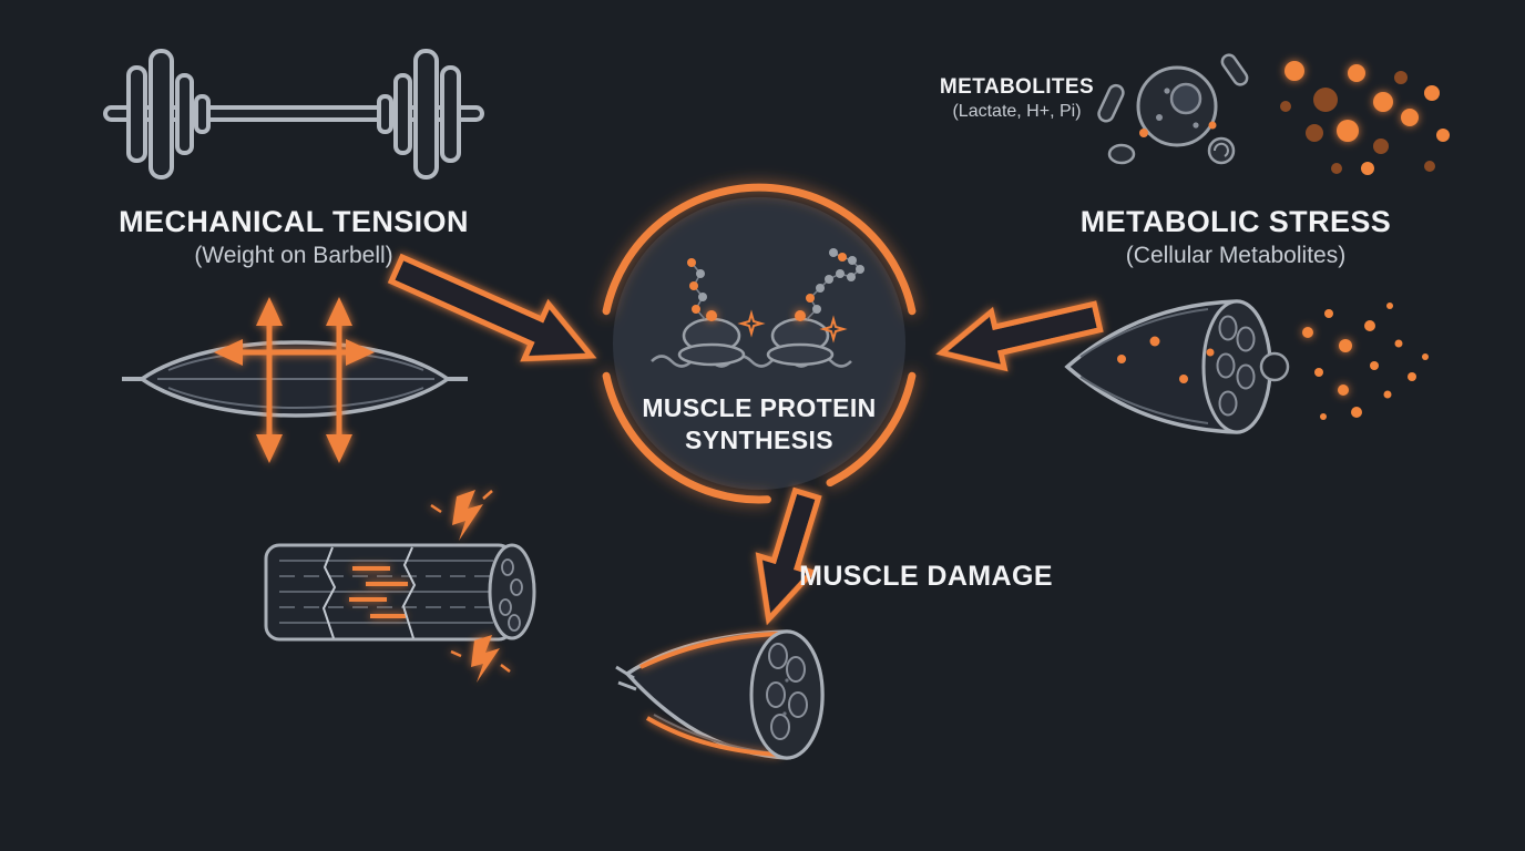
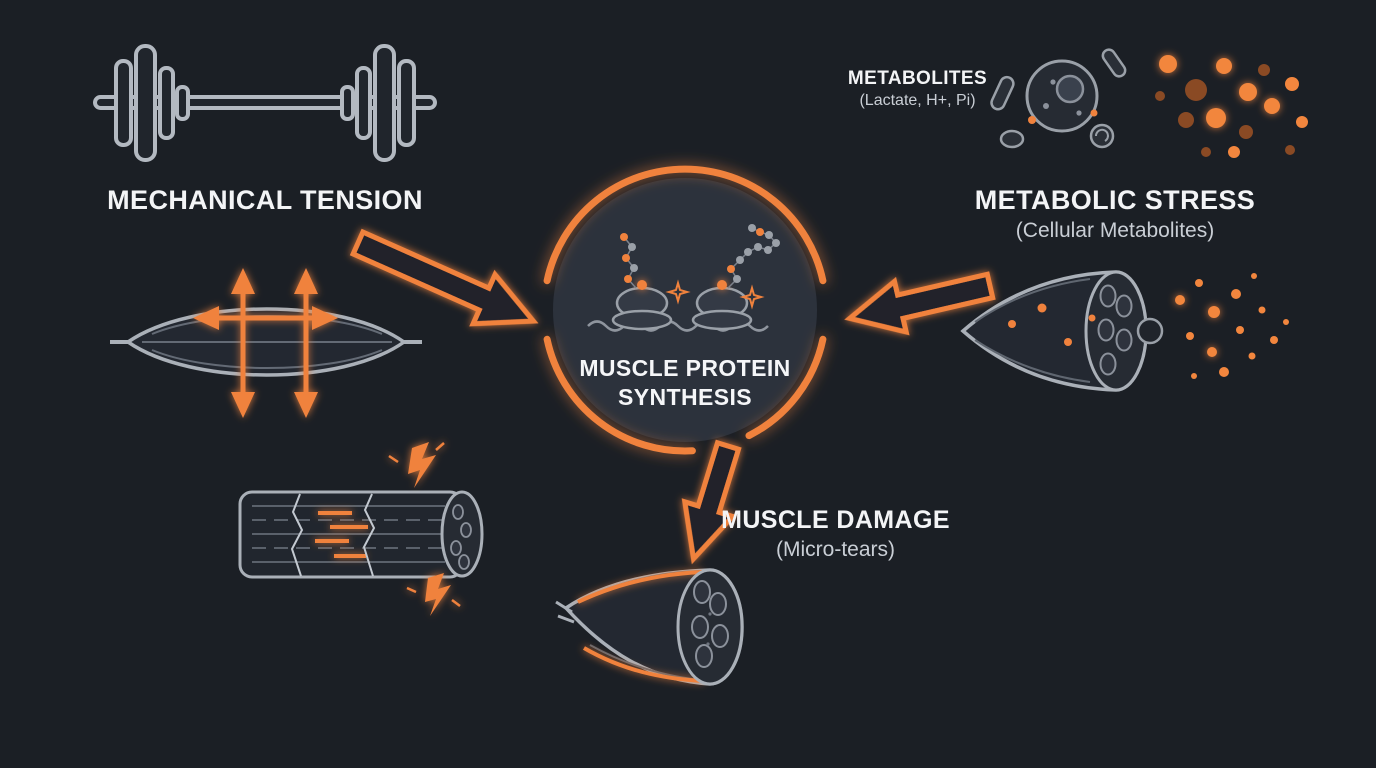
  MECHANICAL TENSION
- (Weight on Barbell)
  METABOLITES
  (Lactate, H+, Pi)
  METABOLIC STRESS
  (Cellular Metabolites)
  MUSCLE PROTEIN
  SYNTHESIS
  MUSCLE DAMAGE
+ (Micro-tears)
